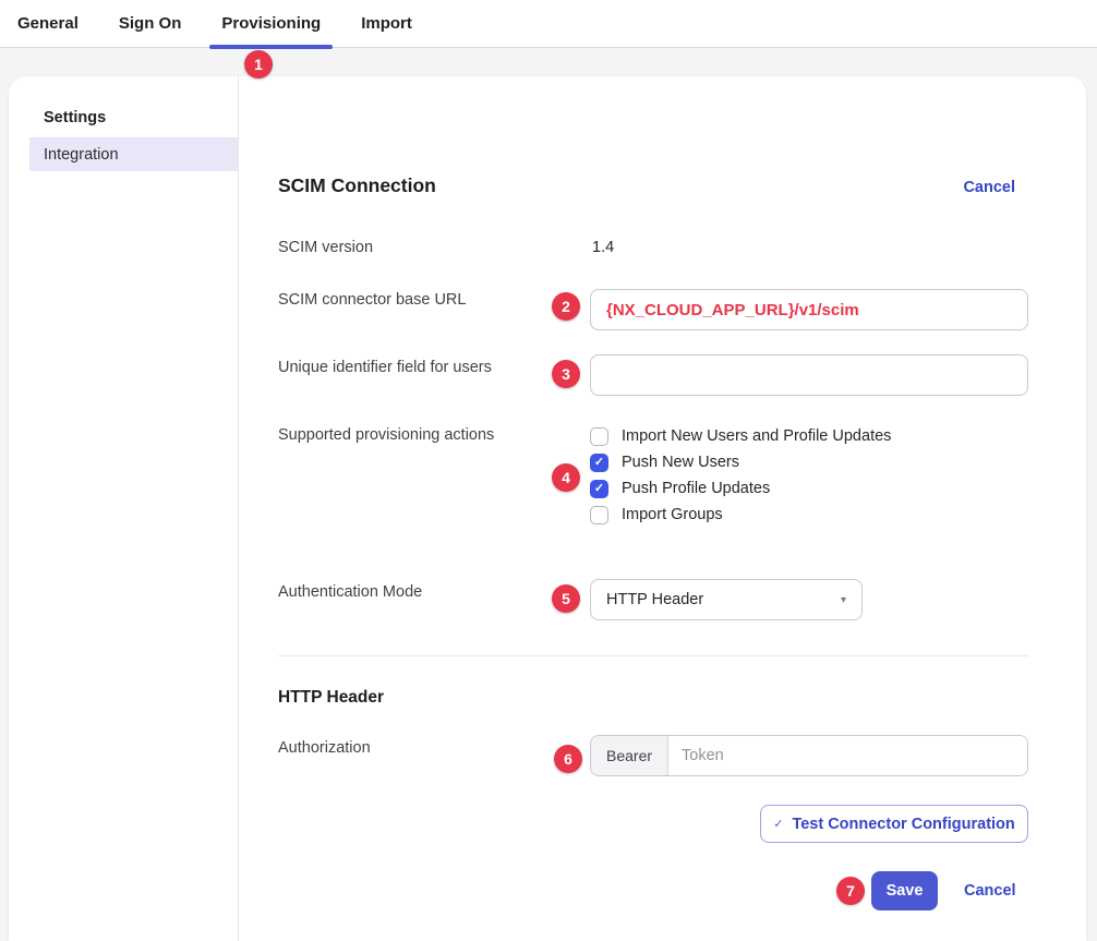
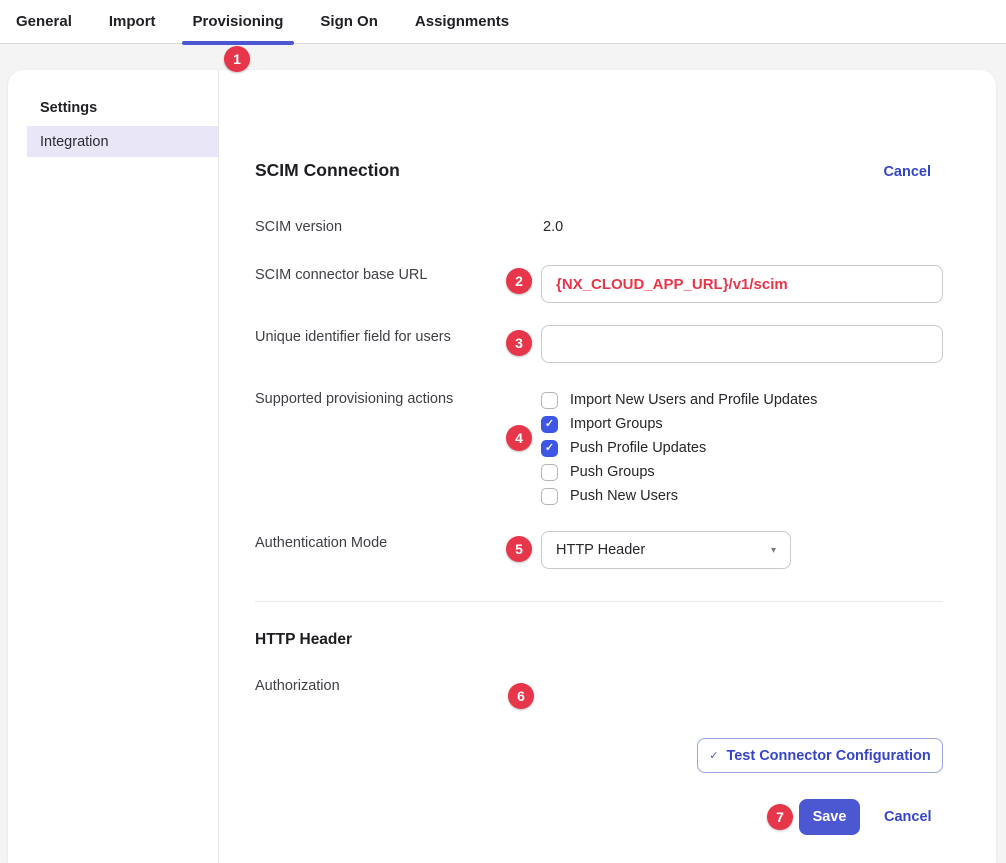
  General
- Sign On
+ Import
  Provisioning
- Import
+ Sign On
+ Assignments
  1
  Settings
  Integration
  SCIM Connection
  Cancel
  SCIM version
- 1.4
+ 2.0
  SCIM connector base URL
  2
  {NX_CLOUD_APP_URL}/v1/scim
  Unique identifier field for users
  3
  Supported provisioning actions
  4
  Import New Users and Profile Updates
  ✓
- Push New Users
+ Import Groups
  ✓
  Push Profile Updates
+ Push Groups
- Import Groups
+ Push New Users
  Authentication Mode
  5
  HTTP Header
  ▾
  HTTP Header
  Authorization
  6
- Bearer
- Token
  ✓
  Test Connector Configuration
  7
  Save
  Cancel
